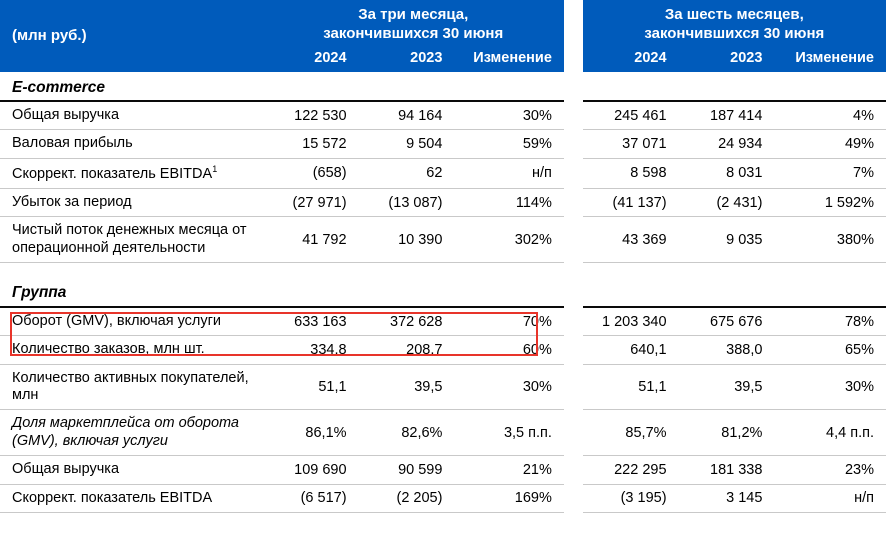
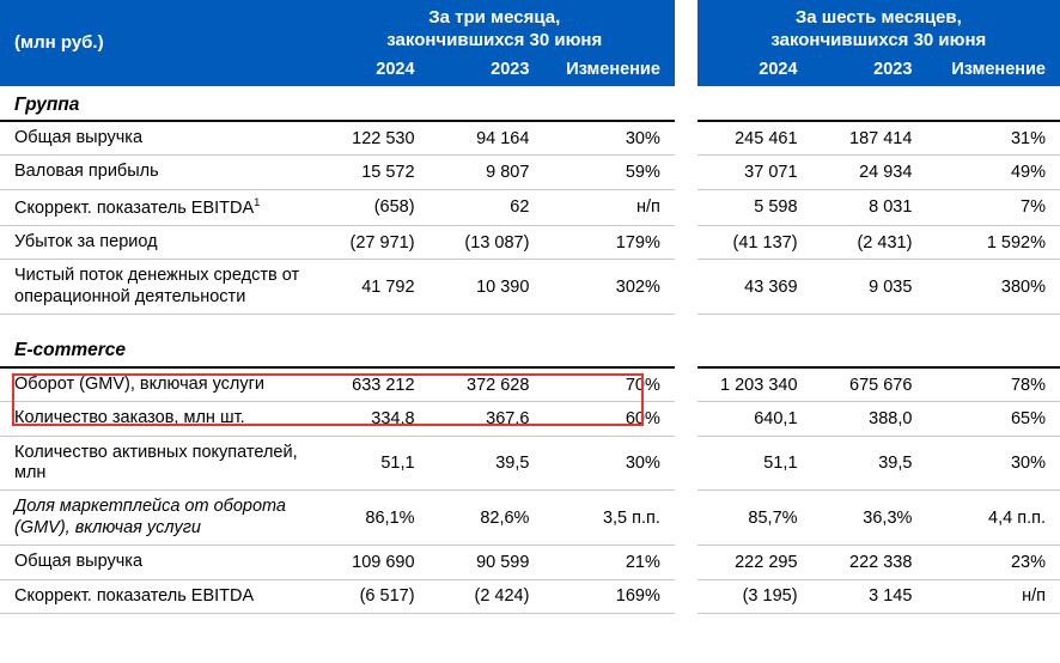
  (млн руб.)	За три месяца, закончившихся 30 июня		За шесть месяцев, закончившихся 30 июня
  2024	2023	Изменение	2024	2023	Изменение
- E-commerce
+ Группа
- Общая выручка	122 530	94 164	30%		245 461	187 414	4%
+ Общая выручка	122 530	94 164	30%		245 461	187 414	31%
- Валовая прибыль	15 572	9 504	59%		37 071	24 934	49%
+ Валовая прибыль	15 572	9 807	59%		37 071	24 934	49%
- Скоррект. показатель EBITDA1	(658)	62	н/п		8 598	8 031	7%
+ Скоррект. показатель EBITDA1	(658)	62	н/п		5 598	8 031	7%
- Убыток за период	(27 971)	(13 087)	114%		(41 137)	(2 431)	1 592%
+ Убыток за период	(27 971)	(13 087)	179%		(41 137)	(2 431)	1 592%
- Чистый поток денежных месяца от операционной деятельности	41 792	10 390	302%		43 369	9 035	380%
+ Чистый поток денежных средств от операционной деятельности	41 792	10 390	302%		43 369	9 035	380%
- Группа
+ E-commerce
- Оборот (GMV), включая услуги	633 163	372 628	70%		1 203 340	675 676	78%
+ Оборот (GMV), включая услуги	633 212	372 628	70%		1 203 340	675 676	78%
- Количество заказов, млн шт.	334,8	208,7	60%		640,1	388,0	65%
+ Количество заказов, млн шт.	334,8	367,6	60%		640,1	388,0	65%
  Количество активных покупателей, млн	51,1	39,5	30%		51,1	39,5	30%
- Доля маркетплейса от оборота (GMV), включая услуги	86,1%	82,6%	3,5 п.п.		85,7%	81,2%	4,4 п.п.
+ Доля маркетплейса от оборота (GMV), включая услуги	86,1%	82,6%	3,5 п.п.		85,7%	36,3%	4,4 п.п.
- Общая выручка	109 690	90 599	21%		222 295	181 338	23%
+ Общая выручка	109 690	90 599	21%		222 295	222 338	23%
- Скоррект. показатель EBITDA	(6 517)	(2 205)	169%		(3 195)	3 145	н/п
+ Скоррект. показатель EBITDA	(6 517)	(2 424)	169%		(3 195)	3 145	н/п
